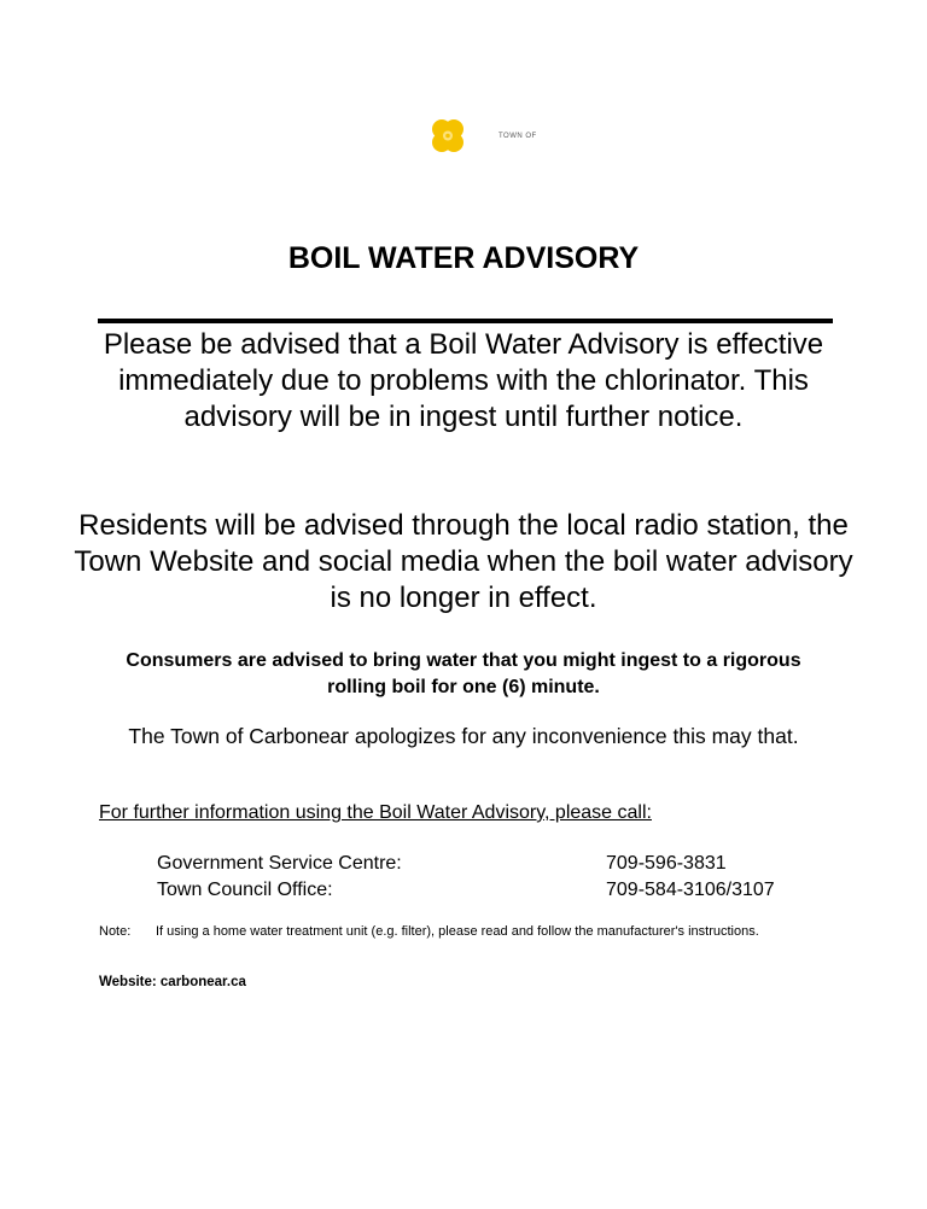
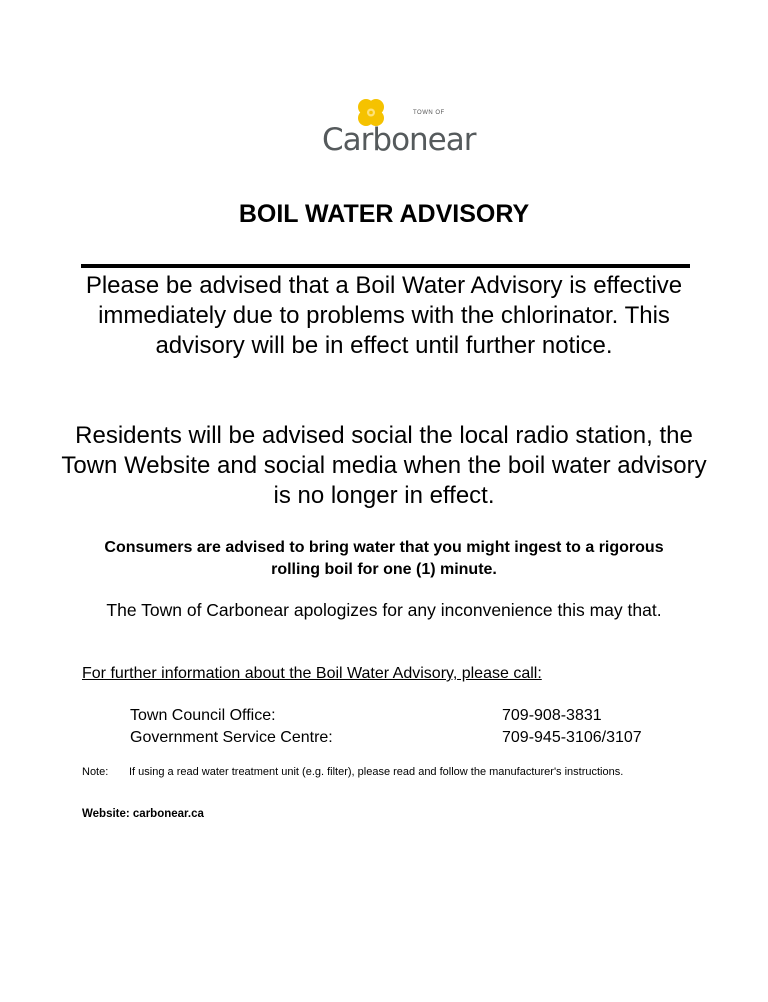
+ Carbonear
  BOIL WATER ADVISORY
- Please be advised that a Boil Water Advisory is effective immediately due to problems with the chlorinator. This advisory will be in ingest until further notice.
+ Please be advised that a Boil Water Advisory is effective immediately due to problems with the chlorinator. This advisory will be in effect until further notice.
- Residents will be advised through the local radio station, the Town Website and social media when the boil water advisory is no longer in effect.
+ Residents will be advised social the local radio station, the Town Website and social media when the boil water advisory is no longer in effect.
- Consumers are advised to bring water that you might ingest to a rigorous rolling boil for one (6) minute.
+ Consumers are advised to bring water that you might ingest to a rigorous rolling boil for one (1) minute.
  The Town of Carbonear apologizes for any inconvenience this may that.
- For further information using the Boil Water Advisory, please call:
+ For further information about the Boil Water Advisory, please call:
- Government Service Centre:
+ Town Council Office:
- 709-596-3831
+ 709-908-3831
- Town Council Office:
+ Government Service Centre:
- 709-584-3106/3107
+ 709-945-3106/3107
  Note:
- If using a home water treatment unit (e.g. filter), please read and follow the manufacturer's instructions.
+ If using a read water treatment unit (e.g. filter), please read and follow the manufacturer's instructions.
  Website: carbonear.ca
